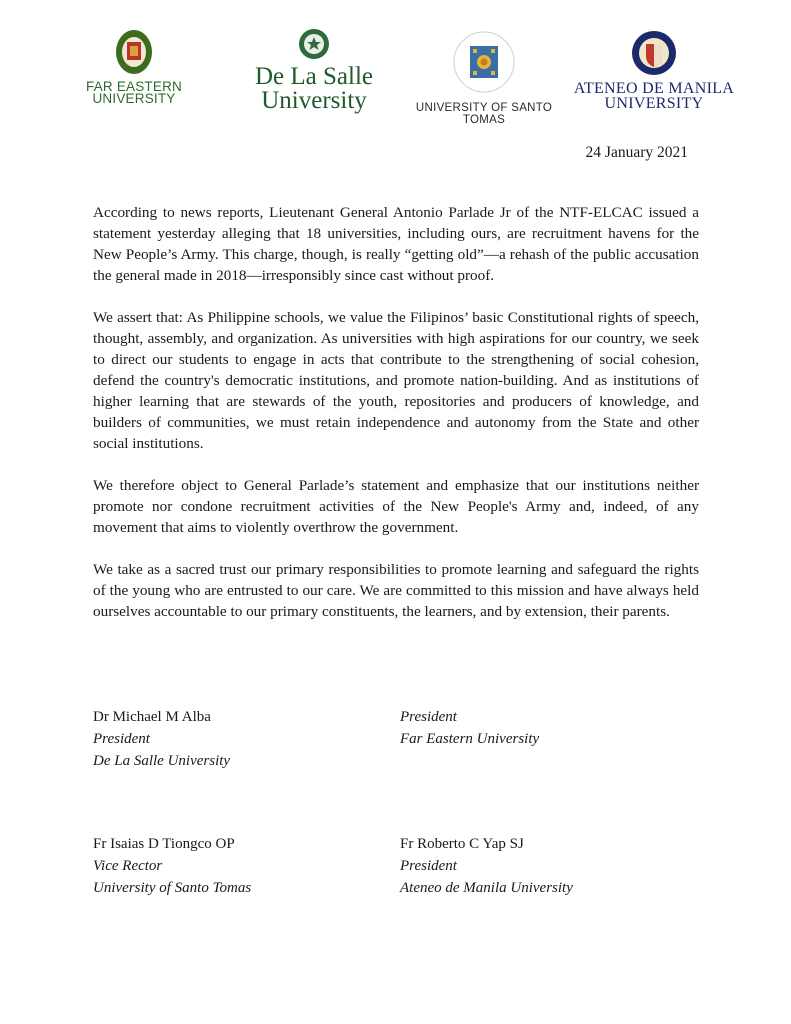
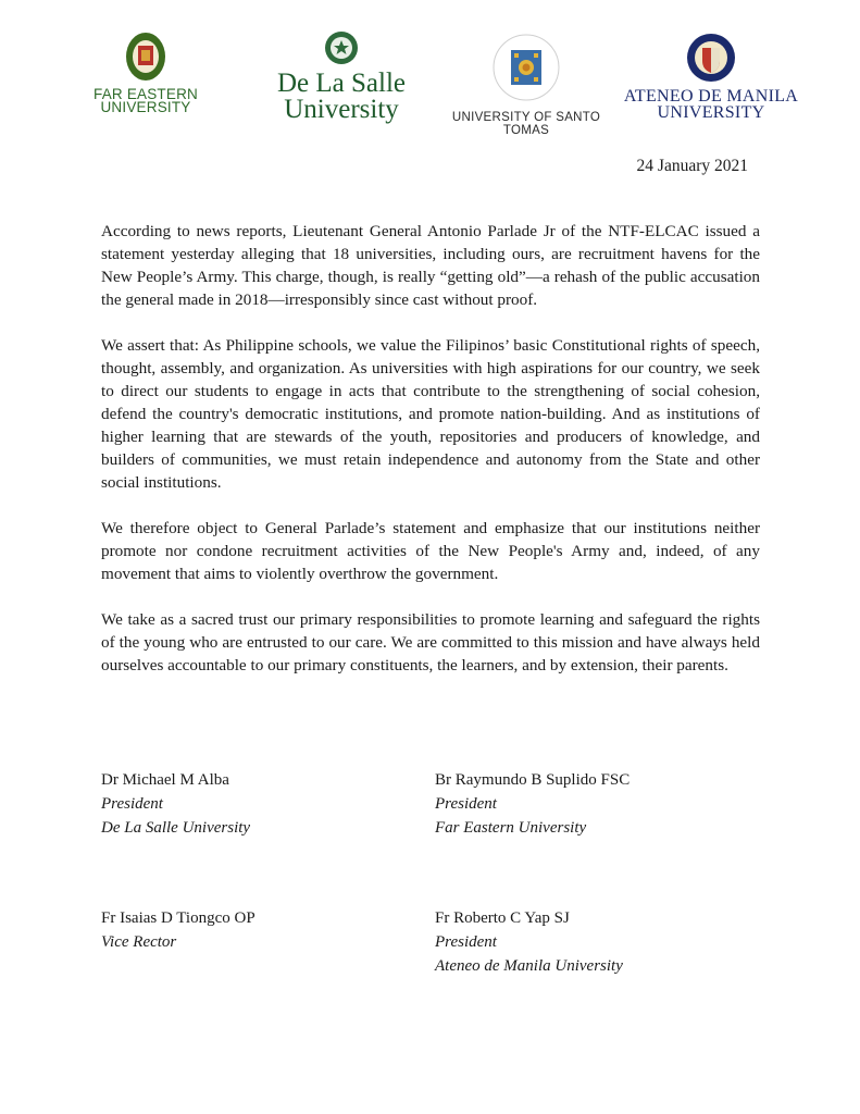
  FAR EASTERN
  UNIVERSITY
  De La Salle
  University
  UNIVERSITY OF SANTO TOMAS
  ATENEO DE MANILA
  UNIVERSITY
  24 January 2021
  According to news reports, Lieutenant General Antonio Parlade Jr of the NTF-ELCAC issued a statement yesterday alleging that 18 universities, including ours, are recruitment havens for the New People’s Army. This charge, though, is really “getting old”—a rehash of the public accusation the general made in 2018—irresponsibly since cast without proof.
  We assert that: As Philippine schools, we value the Filipinos’ basic Constitutional rights of speech, thought, assembly, and organization. As universities with high aspirations for our country, we seek to direct our students to engage in acts that contribute to the strengthening of social cohesion, defend the country's democratic institutions, and promote nation-building. And as institutions of higher learning that are stewards of the youth, repositories and producers of knowledge, and builders of communities, we must retain independence and autonomy from the State and other social institutions.
  We therefore object to General Parlade’s statement and emphasize that our institutions neither promote nor condone recruitment activities of the New People's Army and, indeed, of any movement that aims to violently overthrow the government.
  We take as a sacred trust our primary responsibilities to promote learning and safeguard the rights of the young who are entrusted to our care. We are committed to this mission and have always held ourselves accountable to our primary constituents, the learners, and by extension, their parents.
  Dr Michael M Alba
  President
  De La Salle University
+ Br Raymundo B Suplido FSC
  President
  Far Eastern University
  Fr Isaias D Tiongco OP
  Vice Rector
- University of Santo Tomas
  Fr Roberto C Yap SJ
  President
  Ateneo de Manila University
